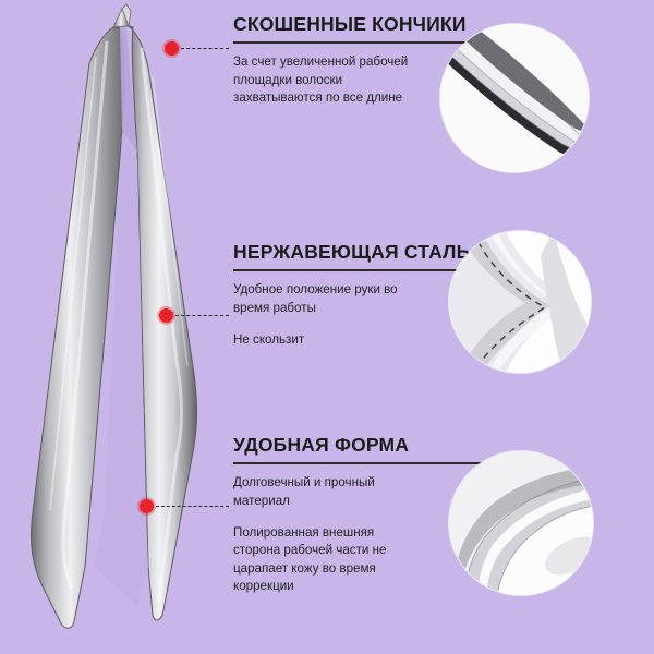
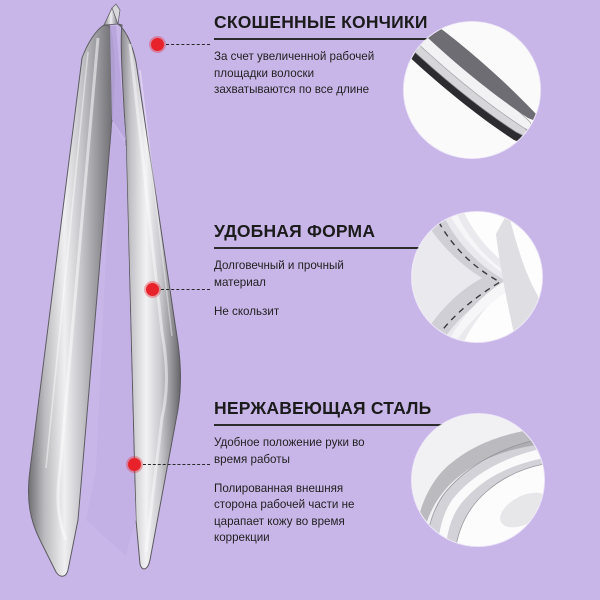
  СКОШЕННЫЕ КОНЧИКИ
  За счет увеличенной рабочей площадки волоски захватываются по все длине
- НЕРЖАВЕЮЩАЯ СТАЛЬ
+ УДОБНАЯ ФОРМА
- Удобное положение руки во время работы
+ Долговечный и прочный материал
  Не скользит
- УДОБНАЯ ФОРМА
+ НЕРЖАВЕЮЩАЯ СТАЛЬ
- Долговечный и прочный материал
+ Удобное положение руки во время работы
  Полированная внешняя сторона рабочей части не царапает кожу во время коррекции
